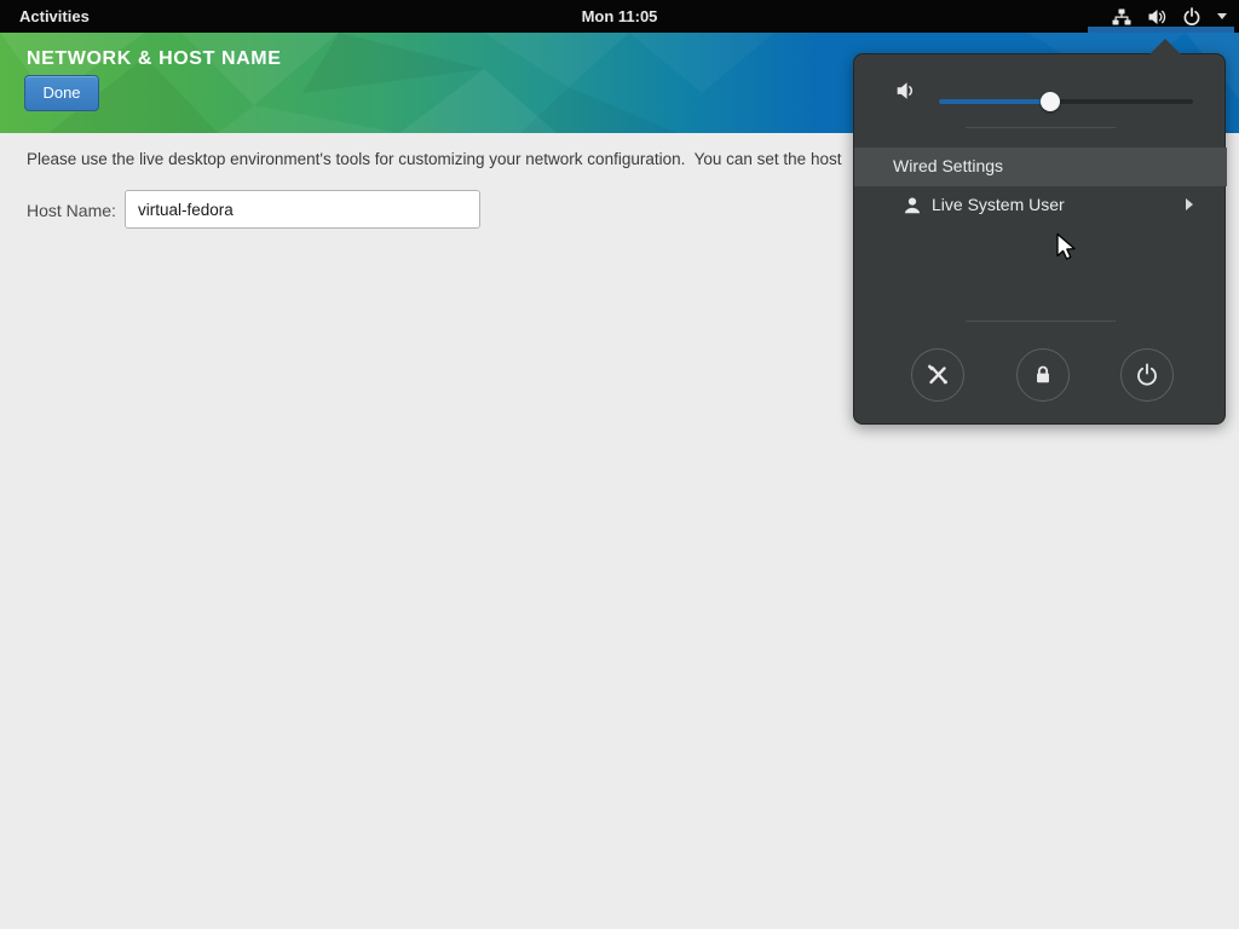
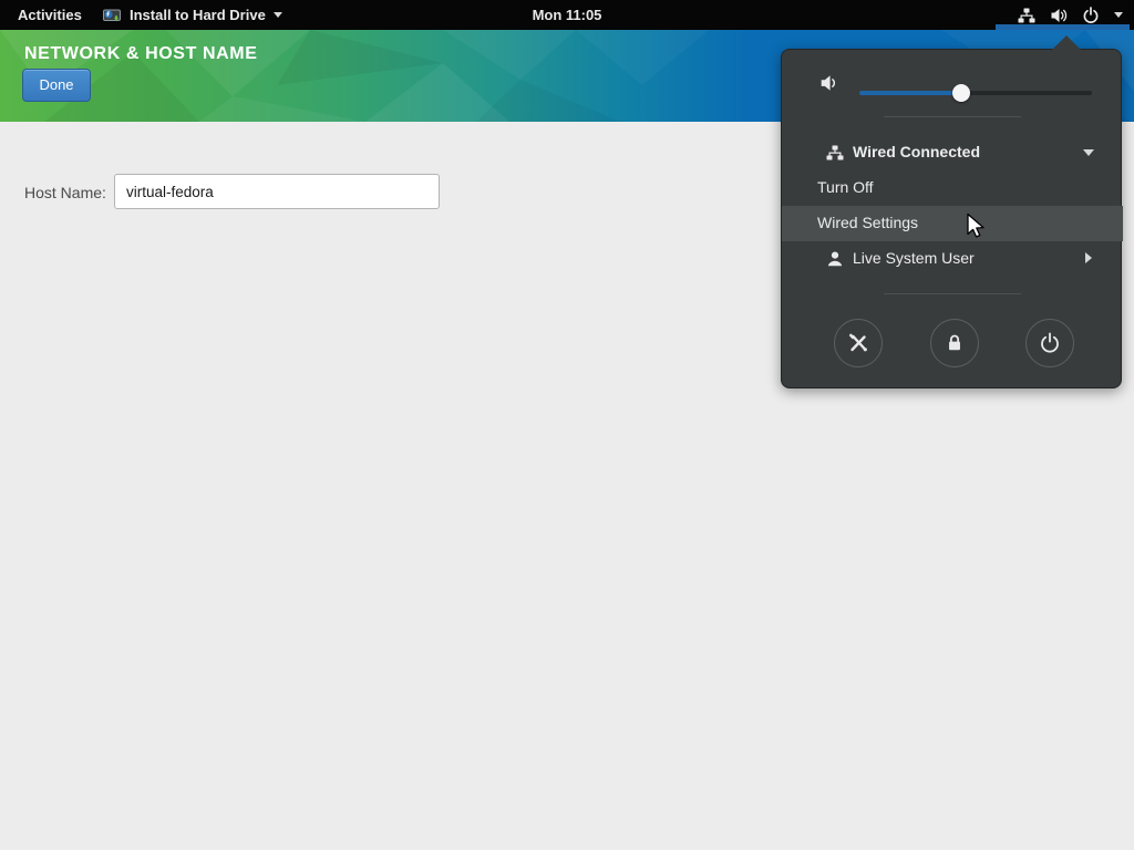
  Activities
+ Install to Hard Drive
  Mon 11:05
  NETWORK & HOST NAME
  Done
- Please use the live desktop environment's tools for customizing your network configuration. You can set the host
  Host Name:
  virtual-fedora
+ Wired Connected
+ Turn Off
  Wired Settings
  Live System User
